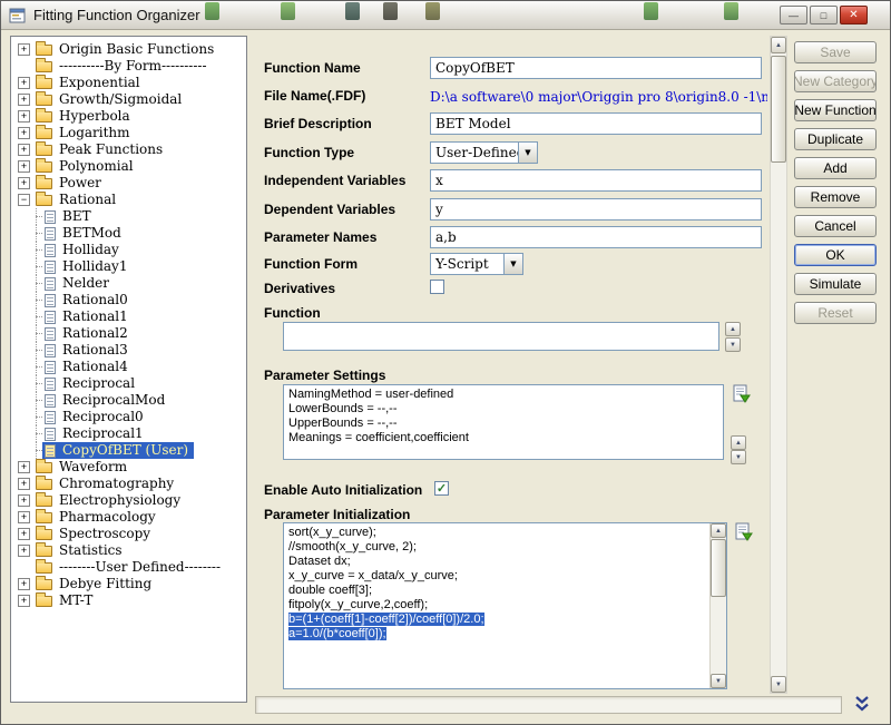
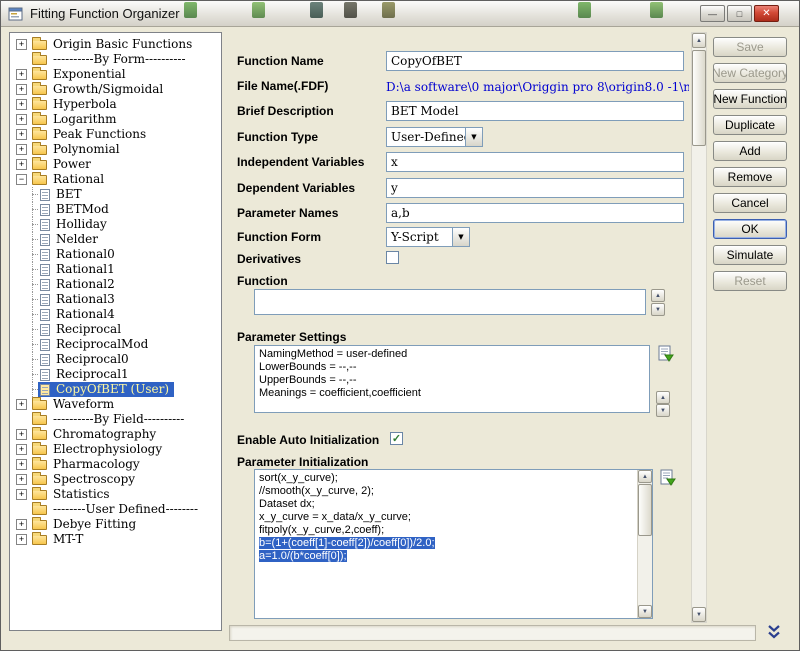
  Fitting Function Organizer
  —
  □
  ✕
  +
  Origin Basic Functions
  ----------By Form----------
  +
  Exponential
  +
  Growth/Sigmoidal
  +
  Hyperbola
  +
  Logarithm
  +
  Peak Functions
  +
  Polynomial
  +
  Power
  −
  Rational
  BET
  BETMod
  Holliday
- Holliday1
  Nelder
  Rational0
  Rational1
  Rational2
  Rational3
  Rational4
  Reciprocal
  ReciprocalMod
  Reciprocal0
  Reciprocal1
  CopyOfBET (User)
  +
  Waveform
+ ----------By Field----------
  +
  Chromatography
  +
  Electrophysiology
  +
  Pharmacology
  +
  Spectroscopy
  +
  Statistics
  --------User Defined--------
  +
  Debye Fitting
  +
  MT-T
  Function Name
  CopyOfBET
  File Name(.FDF)
  D:\a software\0 major\Origgin pro 8\origin8.0 -1\n
  Brief Description
  BET Model
  Function Type
  User-Define
  ▼
  Independent Variables
  x
  Dependent Variables
  y
  Parameter Names
  a,b
  Function Form
  Y-Script
  ▼
  Derivatives
  Function
  Parameter Settings
  NamingMethod = user-defined
  LowerBounds = --,--
  UpperBounds = --,--
  Meanings = coefficient,coefficient
  Enable Auto Initialization
  ✓
  Parameter Initialization
  sort(x_y_curve);
  //smooth(x_y_curve, 2);
  Dataset dx;
  x_y_curve = x_data/x_y_curve;
- double coeff[3];
  fitpoly(x_y_curve,2,coeff);
  b=(1+(coeff[1]-coeff[2])/coeff[0])/2.0;
  a=1.0/(b*coeff[0]);
  Save
  New Category
  New Function
  Duplicate
  Add
  Remove
  Cancel
  OK
  Simulate
  Reset
